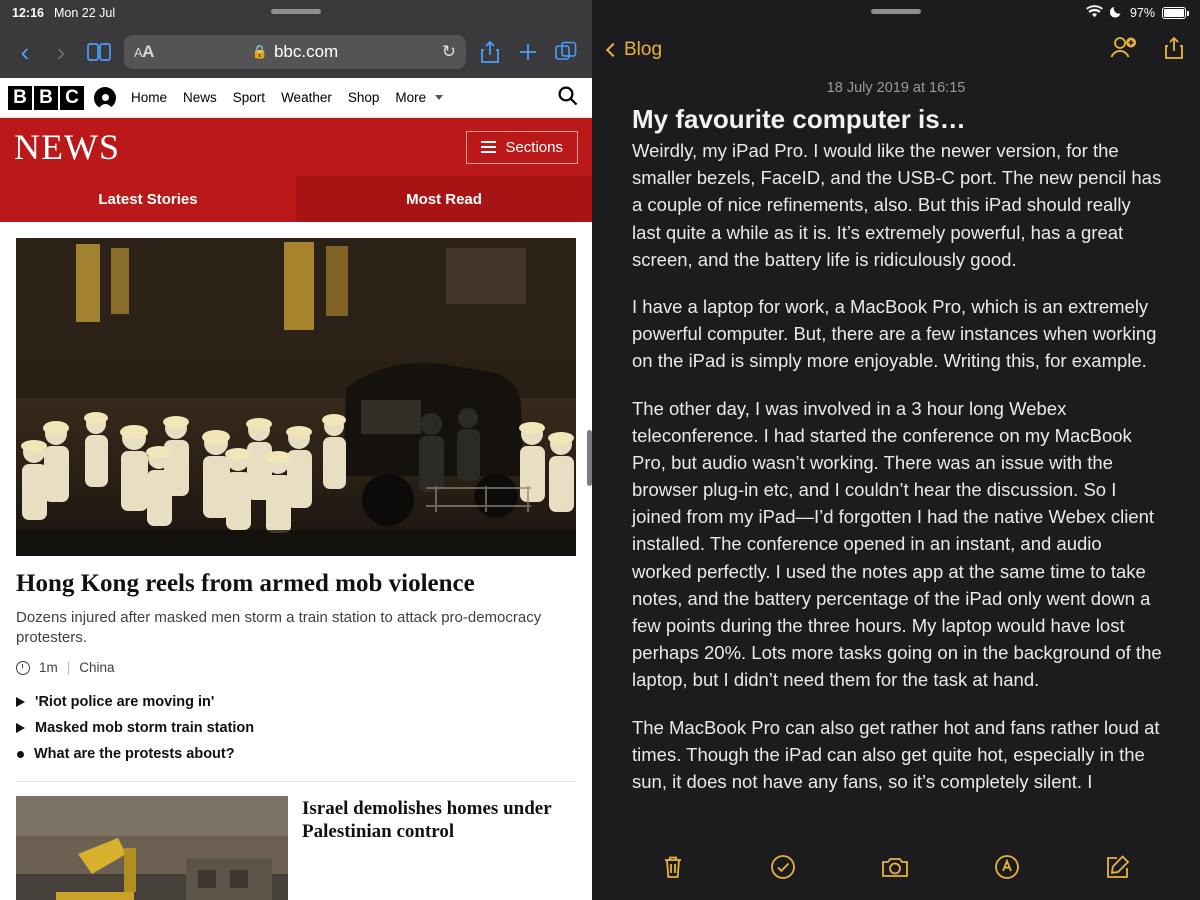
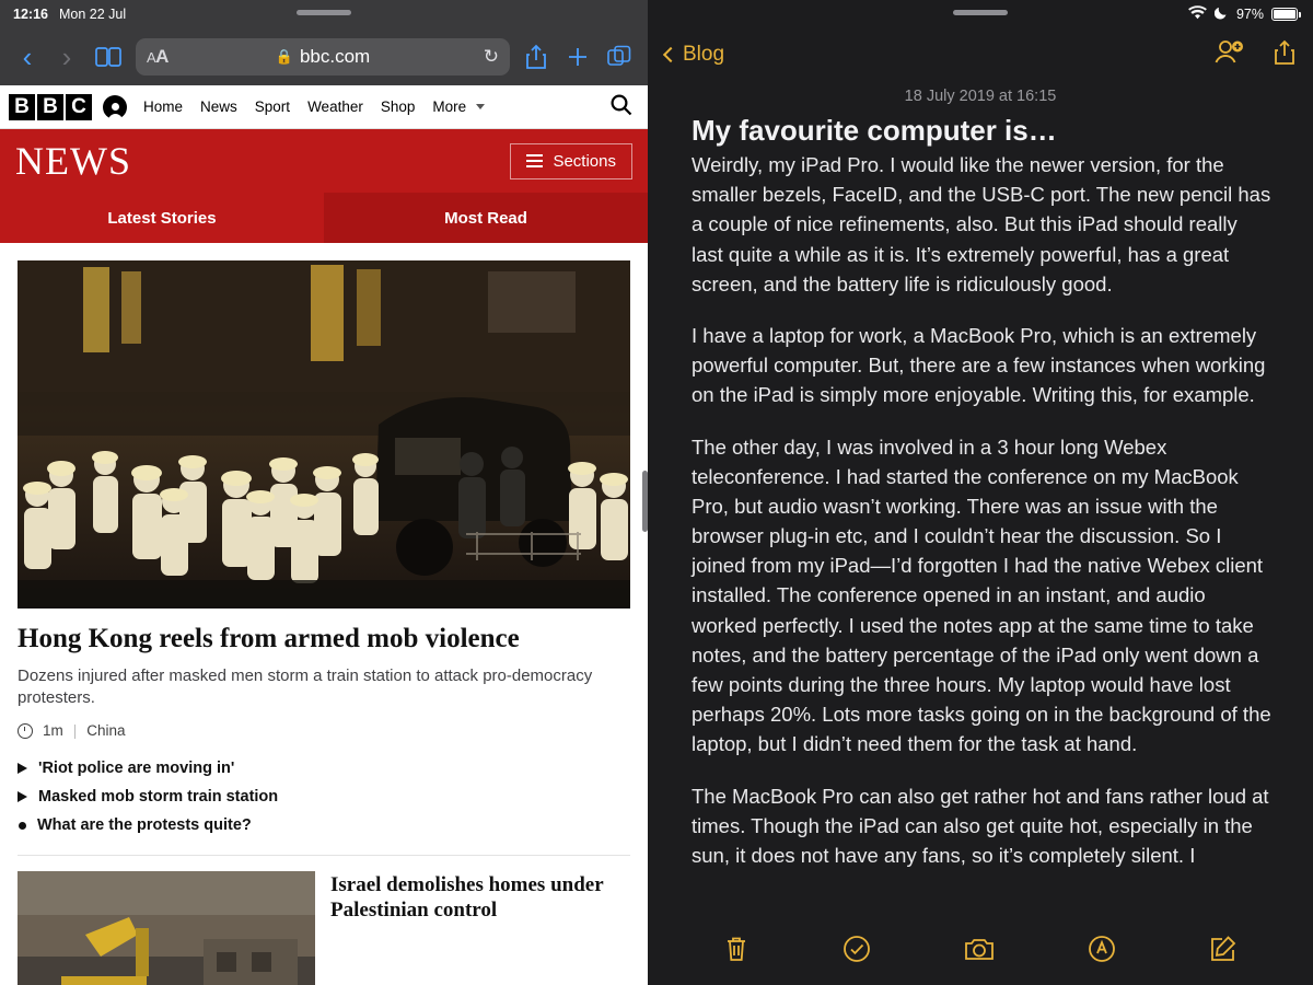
  12:16
  Mon 22 Jul
  ‹
  ›
  AA
  🔒
  bbc.com
  ↻
  B
  B
  C
  Home
  News
  Sport
  Weather
  Shop
  More
  NEWS
  Sections
  Latest Stories
  Most Read
  Hong Kong reels from armed mob violence
  Dozens injured after masked men storm a train station to attack pro-democracy protesters.
  1m
  |
  China
  'Riot police are moving in'
  Masked mob storm train station
- What are the protests about?
+ What are the protests quite?
  Israel demolishes homes under Palestinian control
  97%
  Blog
  18 July 2019 at 16:15
  My favourite computer is…
  Weirdly, my iPad Pro. I would like the newer version, for the smaller bezels, FaceID, and the USB-C port. The new pencil has a couple of nice refinements, also. But this iPad should really last quite a while as it is. It’s extremely powerful, has a great screen, and the battery life is ridiculously good.
  I have a laptop for work, a MacBook Pro, which is an extremely powerful computer. But, there are a few instances when working on the iPad is simply more enjoyable. Writing this, for example.
  The other day, I was involved in a 3 hour long Webex teleconference. I had started the conference on my MacBook Pro, but audio wasn’t working. There was an issue with the browser plug-in etc, and I couldn’t hear the discussion. So I joined from my iPad—I’d forgotten I had the native Webex client installed. The conference opened in an instant, and audio worked perfectly. I used the notes app at the same time to take notes, and the battery percentage of the iPad only went down a few points during the three hours. My laptop would have lost perhaps 20%. Lots more tasks going on in the background of the laptop, but I didn’t need them for the task at hand.
  The MacBook Pro can also get rather hot and fans rather loud at times. Though the iPad can also get quite hot, especially in the sun, it does not have any fans, so it’s completely silent. I
